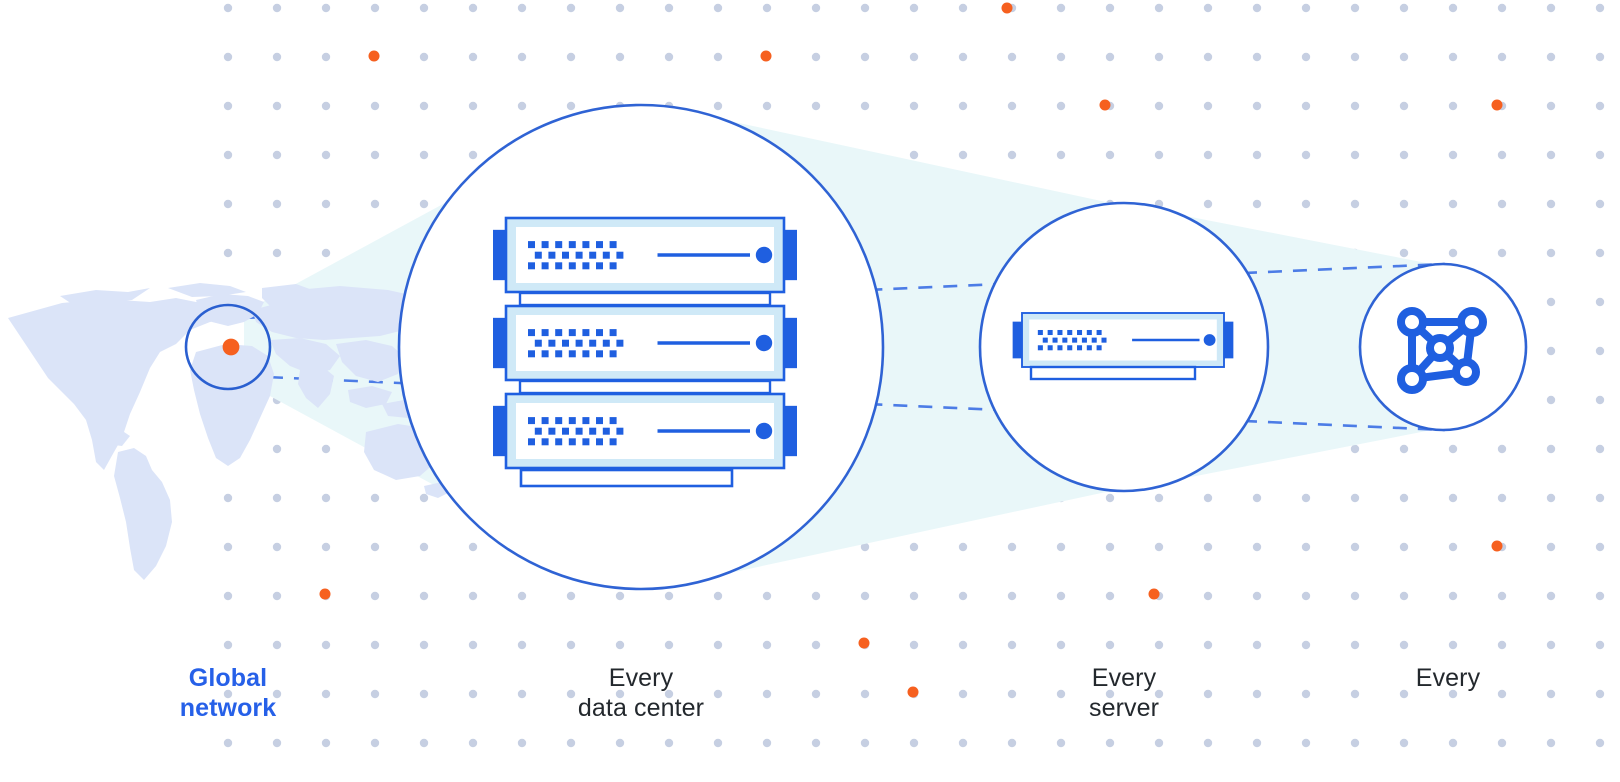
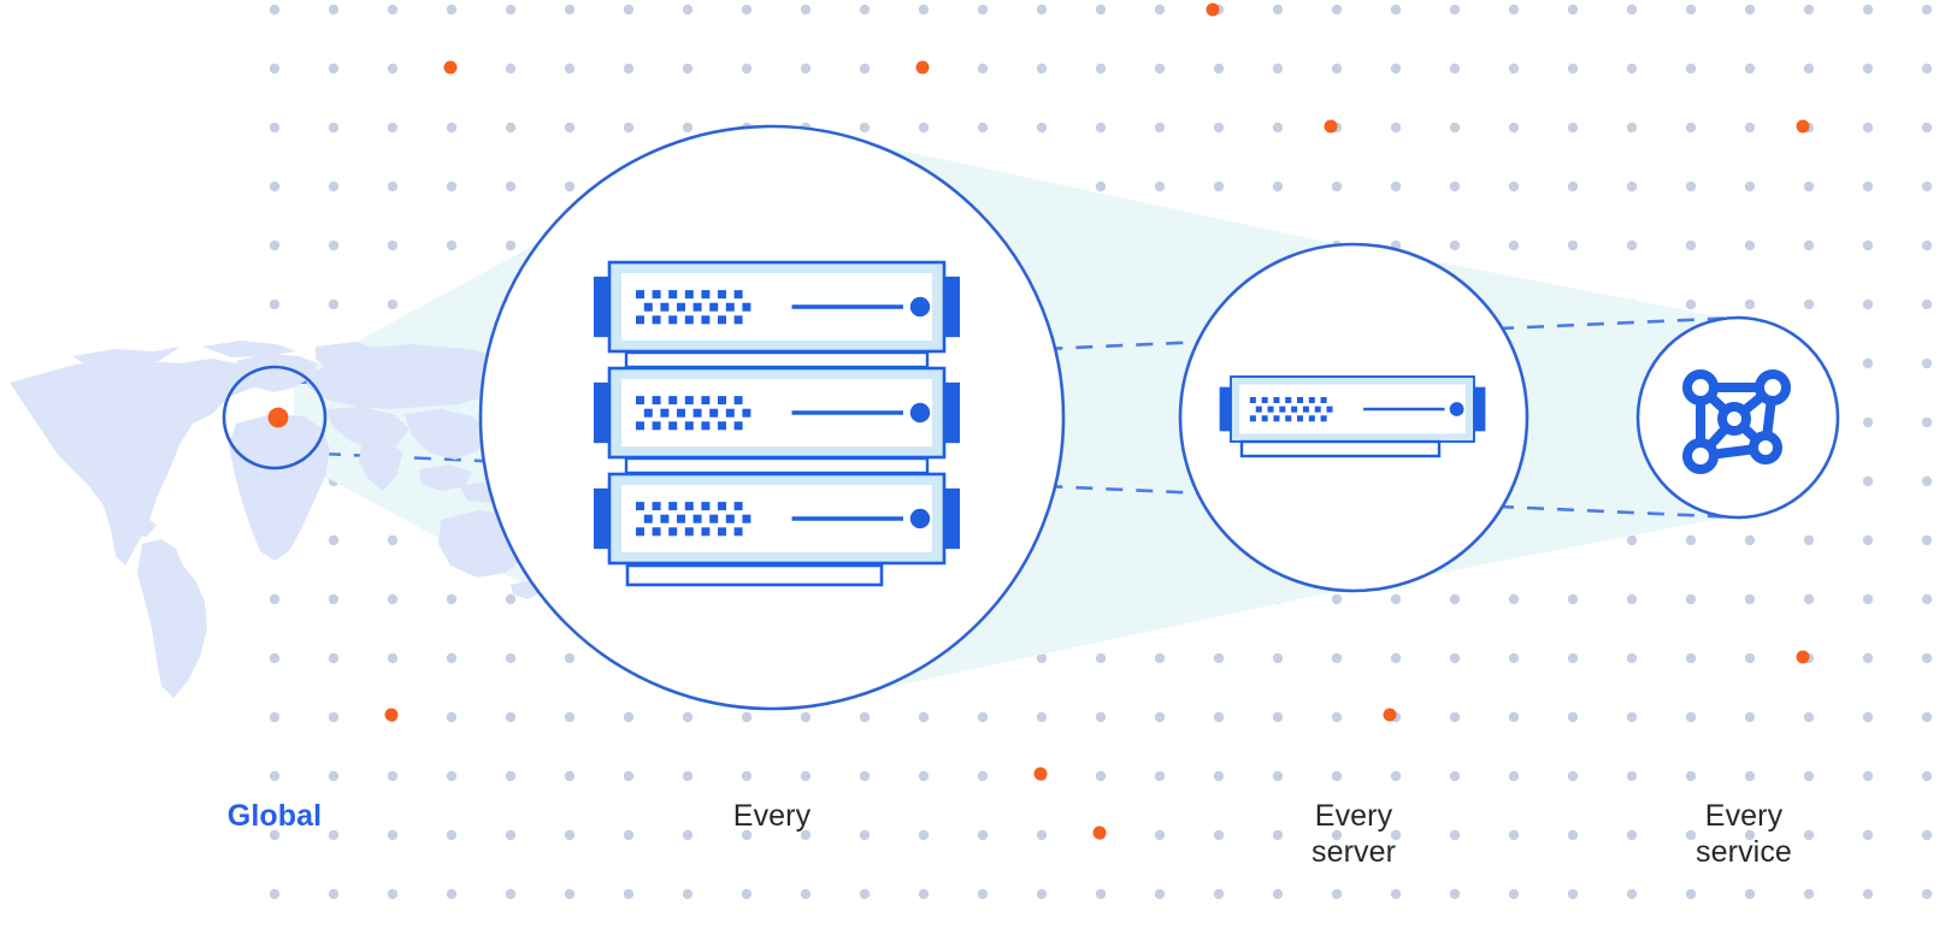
  Global
- network
  Every
- data center
  Every
  server
  Every
+ service
